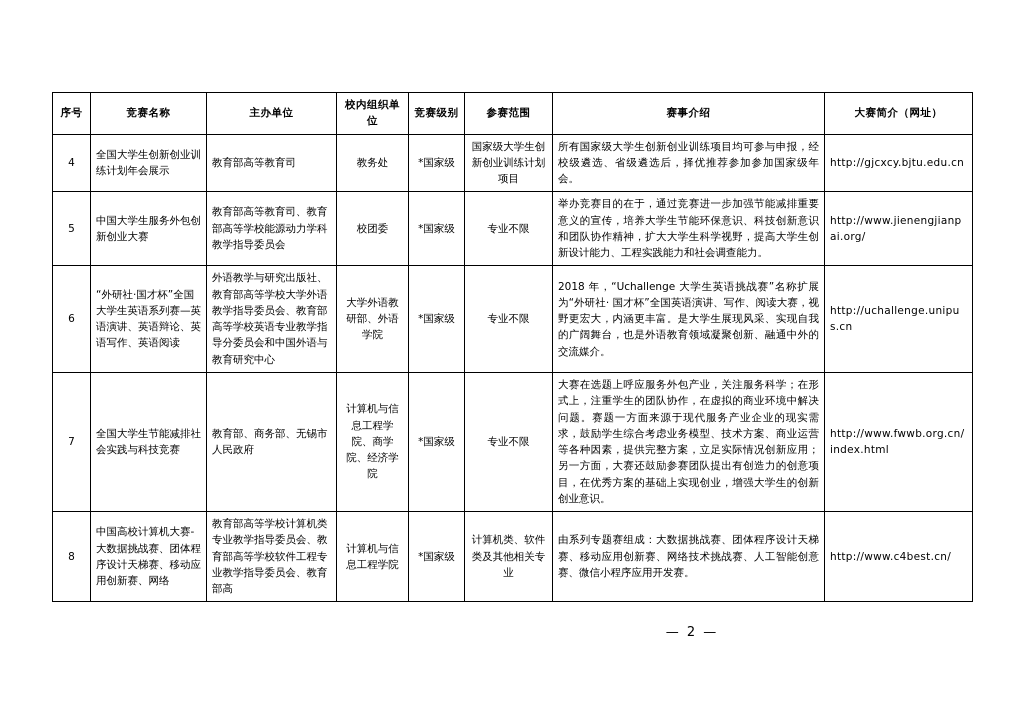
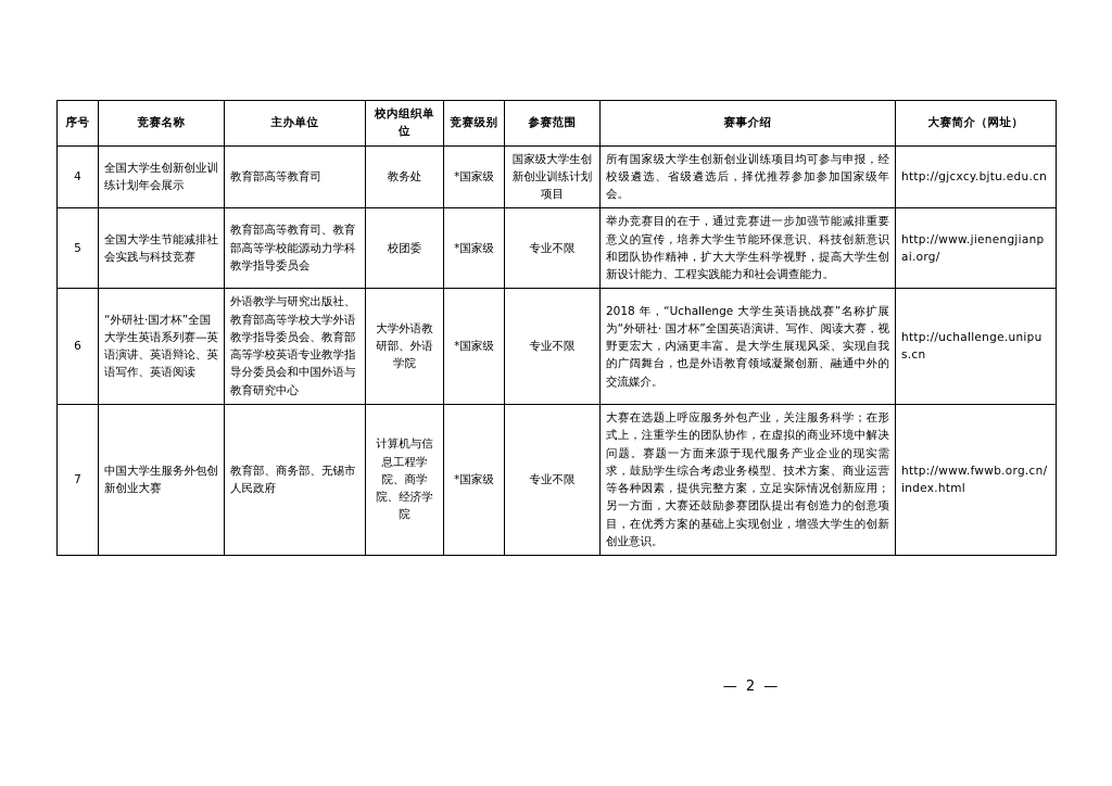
  序号	竞赛名称	主办单位	校内组织单位	竞赛级别	参赛范围	赛事介绍	大赛简介（网址）
  4	全国大学生创新创业训练计划年会展示	教育部高等教育司	教务处	*国家级	国家级大学生创新创业训练计划项目	所有国家级大学生创新创业训练项目均可参与申报，经校级遴选、省级遴选后，择优推荐参加参加国家级年会。	http://gjcxcy.bjtu.edu.cn
- 5	中国大学生服务外包创新创业大赛	教育部高等教育司、教育部高等学校能源动力学科教学指导委员会	校团委	*国家级	专业不限	举办竞赛目的在于，通过竞赛进一步加强节能减排重要意义的宣传，培养大学生节能环保意识、科技创新意识和团队协作精神，扩大大学生科学视野，提高大学生创新设计能力、工程实践能力和社会调查能力。	http://www.jienengjianpai.org/
+ 5	全国大学生节能减排社会实践与科技竞赛	教育部高等教育司、教育部高等学校能源动力学科教学指导委员会	校团委	*国家级	专业不限	举办竞赛目的在于，通过竞赛进一步加强节能减排重要意义的宣传，培养大学生节能环保意识、科技创新意识和团队协作精神，扩大大学生科学视野，提高大学生创新设计能力、工程实践能力和社会调查能力。	http://www.jienengjianpai.org/
  6	“外研社·国才杯”全国大学生英语系列赛—英语演讲、英语辩论、英语写作、英语阅读	外语教学与研究出版社、教育部高等学校大学外语教学指导委员会、教育部高等学校英语专业教学指导分委员会和中国外语与教育研究中心	大学外语教研部、外语学院	*国家级	专业不限	2018 年，“Uchallenge 大学生英语挑战赛”名称扩展为“外研社· 国才杯”全国英语演讲、写作、阅读大赛，视野更宏大，内涵更丰富。是大学生展现风采、实现自我的广阔舞台，也是外语教育领域凝聚创新、融通中外的交流媒介。	http://uchallenge.unipus.cn
- 7	全国大学生节能减排社会实践与科技竞赛	教育部、商务部、无锡市人民政府	计算机与信息工程学院、商学院、经济学院	*国家级	专业不限	大赛在选题上呼应服务外包产业，关注服务科学；在形式上，注重学生的团队协作，在虚拟的商业环境中解决问题。赛题一方面来源于现代服务产业企业的现实需求，鼓励学生综合考虑业务模型、技术方案、商业运营等各种因素，提供完整方案，立足实际情况创新应用；另一方面，大赛还鼓励参赛团队提出有创造力的创意项目，在优秀方案的基础上实现创业，增强大学生的创新创业意识。	http://www.fwwb.org.cn/index.html
+ 7	中国大学生服务外包创新创业大赛	教育部、商务部、无锡市人民政府	计算机与信息工程学院、商学院、经济学院	*国家级	专业不限	大赛在选题上呼应服务外包产业，关注服务科学；在形式上，注重学生的团队协作，在虚拟的商业环境中解决问题。赛题一方面来源于现代服务产业企业的现实需求，鼓励学生综合考虑业务模型、技术方案、商业运营等各种因素，提供完整方案，立足实际情况创新应用；另一方面，大赛还鼓励参赛团队提出有创造力的创意项目，在优秀方案的基础上实现创业，增强大学生的创新创业意识。	http://www.fwwb.org.cn/index.html
- 8	中国高校计算机大赛-大数据挑战赛、团体程序设计天梯赛、移动应用创新赛、网络	教育部高等学校计算机类专业教学指导委员会、教育部高等学校软件工程专业教学指导委员会、教育部高	计算机与信息工程学院	*国家级	计算机类、软件类及其他相关专业	由系列专题赛组成：大数据挑战赛、团体程序设计天梯赛、移动应用创新赛、网络技术挑战赛、人工智能创意赛、微信小程序应用开发赛。	http://www.c4best.cn/
  — 2 —
